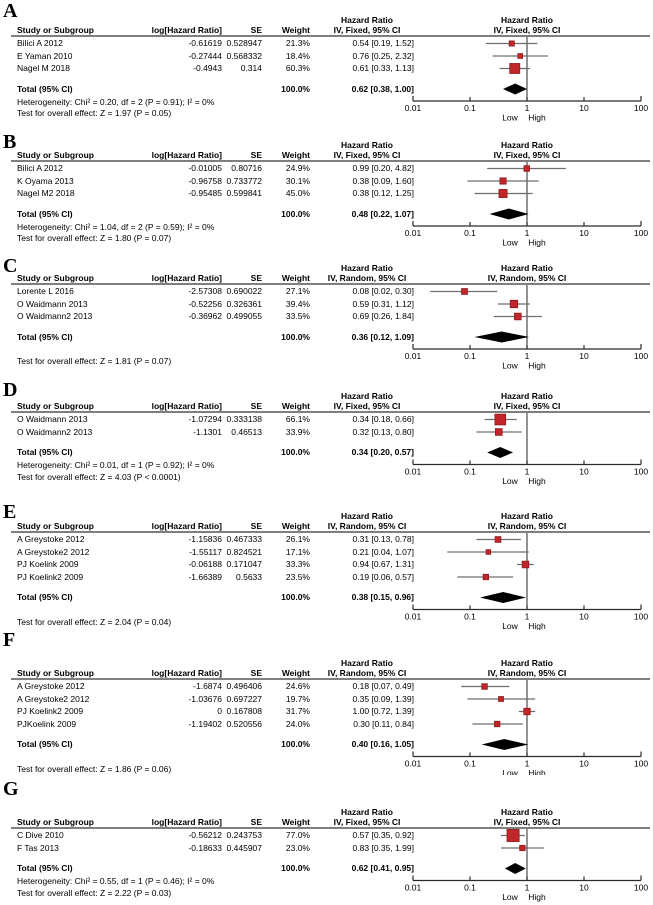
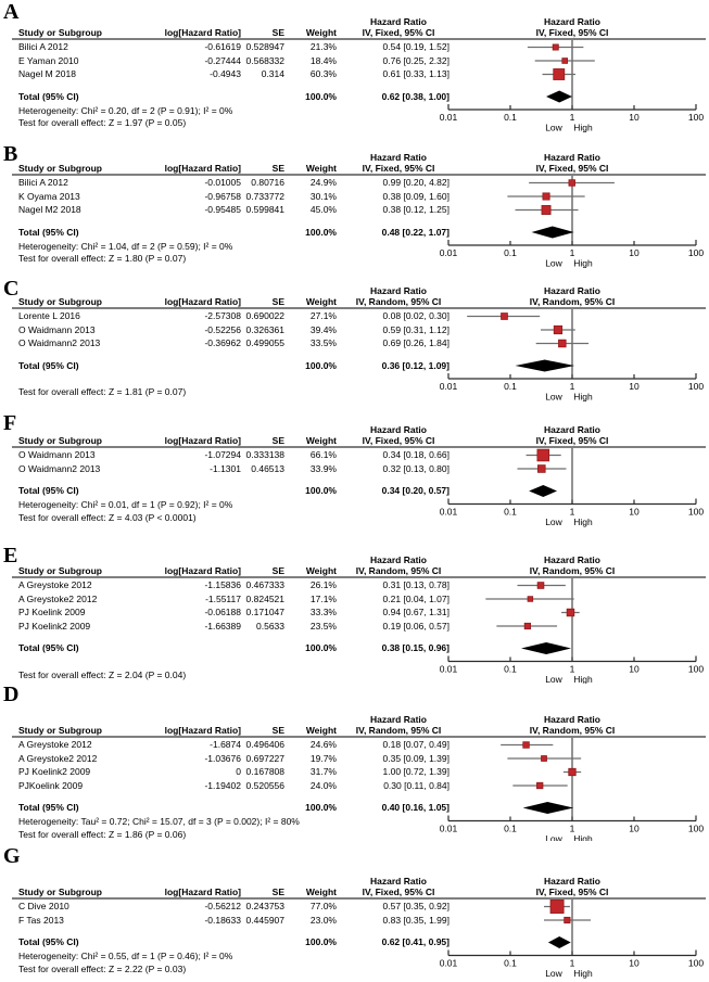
  A
  Hazard Ratio
  Hazard Ratio
  Study or Subgroup
  log[Hazard Ratio]
  SE
  Weight
  IV, Fixed, 95% CI
  IV, Fixed, 95% CI
  Bilici A 2012
  -0.61619
  0.528947
  21.3%
  0.54 [0.19, 1.52]
  E Yaman 2010
  -0.27444
  0.568332
  18.4%
  0.76 [0.25, 2.32]
  Nagel M 2018
  -0.4943
  0.314
  60.3%
  0.61 [0.33, 1.13]
  Total (95% CI)
  100.0%
  0.62 [0.38, 1.00]
  Heterogeneity: Chi² = 0.20, df = 2 (P = 0.91); I² = 0%
  Test for overall effect: Z = 1.97 (P = 0.05)
  0.01
  0.1
  1
  10
  100
  Low
  High
  B
  Hazard Ratio
  Hazard Ratio
  Study or Subgroup
  log[Hazard Ratio]
  SE
  Weight
  IV, Fixed, 95% CI
  IV, Fixed, 95% CI
  Bilici A 2012
  -0.01005
  0.80716
  24.9%
  0.99 [0.20, 4.82]
  K Oyama 2013
  -0.96758
  0.733772
  30.1%
  0.38 [0.09, 1.60]
  Nagel M2 2018
  -0.95485
  0.599841
  45.0%
  0.38 [0.12, 1.25]
  Total (95% CI)
  100.0%
  0.48 [0.22, 1.07]
  Heterogeneity: Chi² = 1.04, df = 2 (P = 0.59); I² = 0%
  Test for overall effect: Z = 1.80 (P = 0.07)
  0.01
  0.1
  1
  10
  100
  Low
  High
  C
  Hazard Ratio
  Hazard Ratio
  Study or Subgroup
  log[Hazard Ratio]
  SE
  Weight
  IV, Random, 95% CI
  IV, Random, 95% CI
  Lorente L 2016
  -2.57308
  0.690022
  27.1%
  0.08 [0.02, 0.30]
  O Waidmann 2013
  -0.52256
  0.326361
  39.4%
  0.59 [0.31, 1.12]
  O Waidmann2 2013
  -0.36962
  0.499055
  33.5%
  0.69 [0.26, 1.84]
  Total (95% CI)
  100.0%
  0.36 [0.12, 1.09]
  Test for overall effect: Z = 1.81 (P = 0.07)
  0.01
  0.1
  1
  10
  100
  Low
  High
- D
+ F
  Hazard Ratio
  Hazard Ratio
  Study or Subgroup
  log[Hazard Ratio]
  SE
  Weight
  IV, Fixed, 95% CI
  IV, Fixed, 95% CI
  O Waidmann 2013
  -1.07294
  0.333138
  66.1%
  0.34 [0.18, 0.66]
  O Waidmann2 2013
  -1.1301
  0.46513
  33.9%
  0.32 [0.13, 0.80]
  Total (95% CI)
  100.0%
  0.34 [0.20, 0.57]
  Heterogeneity: Chi² = 0.01, df = 1 (P = 0.92); I² = 0%
  Test for overall effect: Z = 4.03 (P < 0.0001)
  0.01
  0.1
  1
  10
  100
  Low
  High
  E
  Hazard Ratio
  Hazard Ratio
  Study or Subgroup
  log[Hazard Ratio]
  SE
  Weight
  IV, Random, 95% CI
  IV, Random, 95% CI
  A Greystoke 2012
  -1.15836
  0.467333
  26.1%
  0.31 [0.13, 0.78]
  A Greystoke2 2012
  -1.55117
  0.824521
  17.1%
  0.21 [0.04, 1.07]
  PJ Koelink 2009
  -0.06188
  0.171047
  33.3%
  0.94 [0.67, 1.31]
  PJ Koelink2 2009
  -1.66389
  0.5633
  23.5%
  0.19 [0.06, 0.57]
  Total (95% CI)
  100.0%
  0.38 [0.15, 0.96]
  Test for overall effect: Z = 2.04 (P = 0.04)
  0.01
  0.1
  1
  10
  100
  Low
  High
- F
+ D
  Hazard Ratio
  Hazard Ratio
  Study or Subgroup
  log[Hazard Ratio]
  SE
  Weight
  IV, Random, 95% CI
  IV, Random, 95% CI
  A Greystoke 2012
  -1.6874
  0.496406
  24.6%
  0.18 [0.07, 0.49]
  A Greystoke2 2012
  -1.03676
  0.697227
  19.7%
  0.35 [0.09, 1.39]
  PJ Koelink2 2009
  0
  0.167808
  31.7%
  1.00 [0.72, 1.39]
  PJKoelink 2009
  -1.19402
  0.520556
  24.0%
  0.30 [0.11, 0.84]
  Total (95% CI)
  100.0%
  0.40 [0.16, 1.05]
+ Heterogeneity: Tau² = 0.72; Chi² = 15.07, df = 3 (P = 0.002); I² = 80%
  Test for overall effect: Z = 1.86 (P = 0.06)
  0.01
  0.1
  1
  10
  100
  Low
  High
  G
  Hazard Ratio
  Hazard Ratio
  Study or Subgroup
  log[Hazard Ratio]
  SE
  Weight
  IV, Fixed, 95% CI
  IV, Fixed, 95% CI
  C Dive 2010
  -0.56212
  0.243753
  77.0%
  0.57 [0.35, 0.92]
  F Tas 2013
  -0.18633
  0.445907
  23.0%
  0.83 [0.35, 1.99]
  Total (95% CI)
  100.0%
  0.62 [0.41, 0.95]
  Heterogeneity: Chi² = 0.55, df = 1 (P = 0.46); I² = 0%
  Test for overall effect: Z = 2.22 (P = 0.03)
  0.01
  0.1
  1
  10
  100
  Low
  High
